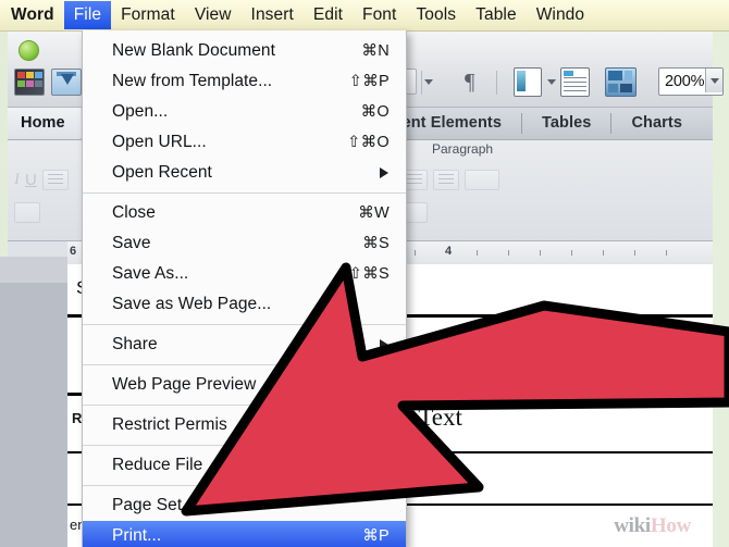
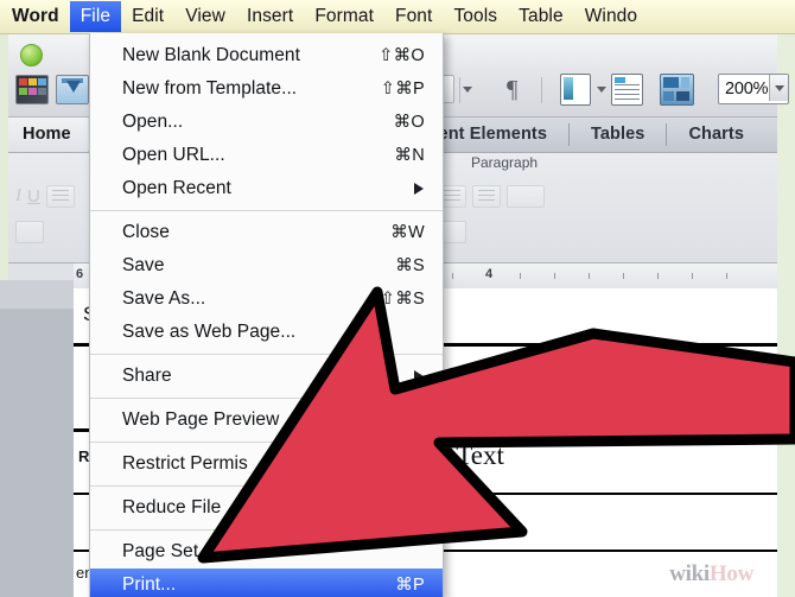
  6
  4
  R
  wikiHow
  Paragraph
  I
  U
  Home
  nt Elements
  Tables
  Charts
  ¶
  200%
  Word
  File
- Format
+ Edit
  View
  Insert
- Edit
+ Format
  Font
  Tools
  Table
  Windo
  New Blank Document
- ⌘N
+ ⇧⌘O
  New from Template...
  ⇧⌘P
  Open...
  ⌘O
  Open URL...
- ⇧⌘O
+ ⌘N
  Open Recent
  Close
  ⌘W
  Save
  ⌘S
  Save As...
  ⇧⌘S
  Save as Web Page...
  Share
  Web Page Preview
  Restrict Permis
  Reduce File
  Page Set
  Print...
  ⌘P
